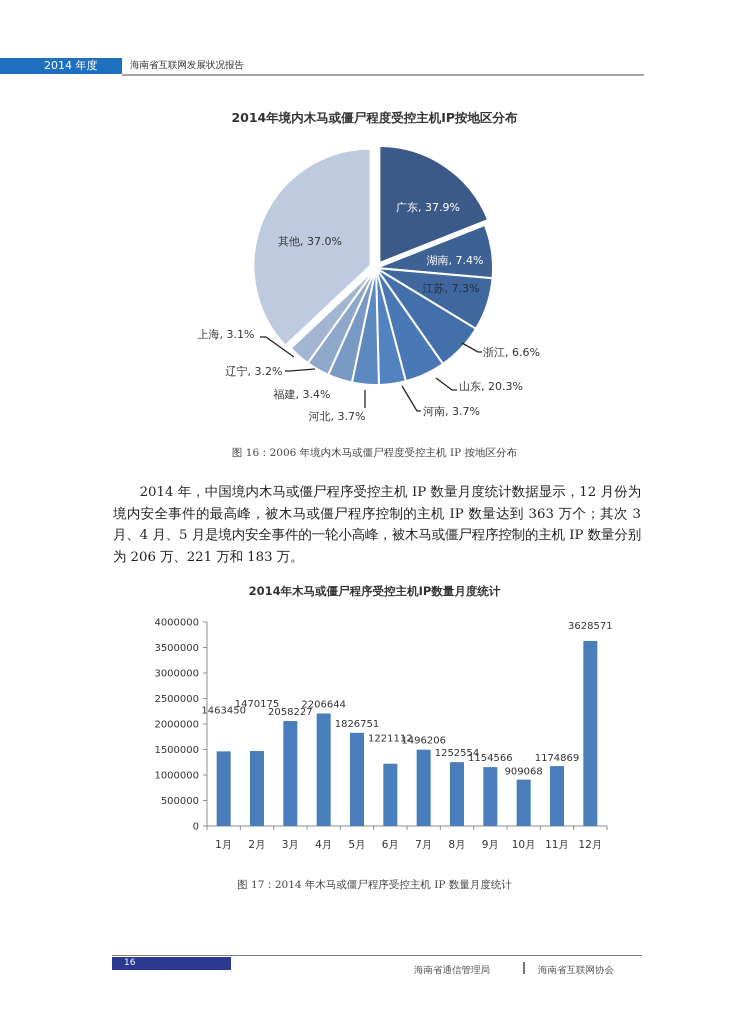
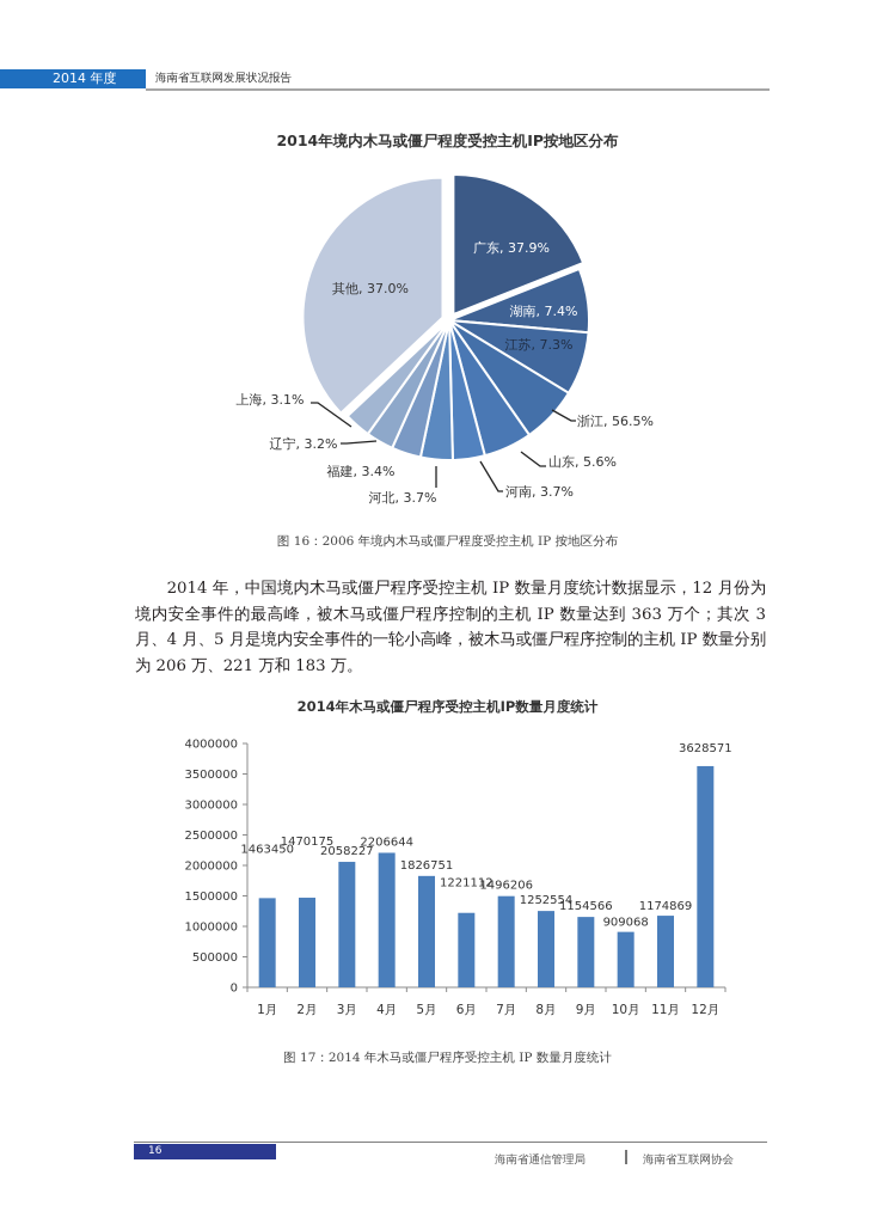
  2014 年度
  海南省互联网发展状况报告
  2014年境内木马或僵尸程度受控主机IP按地区分布
  广东, 37.9%
  湖南, 7.4%
  江苏, 7.3%
- 浙江, 6.6%
+ 浙江, 56.5%
- 山东, 20.3%
+ 山东, 5.6%
  河南, 3.7%
  河北, 3.7%
  福建, 3.4%
  辽宁, 3.2%
  上海, 3.1%
  其他, 37.0%
  图 16：2006 年境内木马或僵尸程度受控主机 IP 按地区分布
  2014 年，中国境内木马或僵尸程序受控主机 IP 数量月度统计数据显示，12 月份为境内安全事件的最高峰，被木马或僵尸程序控制的主机 IP 数量达到 363 万个；其次 3 月、4 月、5 月是境内安全事件的一轮小高峰，被木马或僵尸程序控制的主机 IP 数量分别为 206 万、221 万和 183 万。
  2014年木马或僵尸程序受控主机IP数量月度统计
  0
  500000
  1000000
  1500000
  2000000
  2500000
  3000000
  3500000
  4000000
  1463450
  1月
  1470175
  2月
  2058227
  3月
  2206644
  4月
  1826751
  5月
  1221112
  6月
  1496206
  7月
  1252554
  8月
  1154566
  9月
  909068
  10月
  1174869
  11月
  3628571
  12月
  图 17：2014 年木马或僵尸程序受控主机 IP 数量月度统计
  16
  海南省通信管理局
  海南省互联网协会
